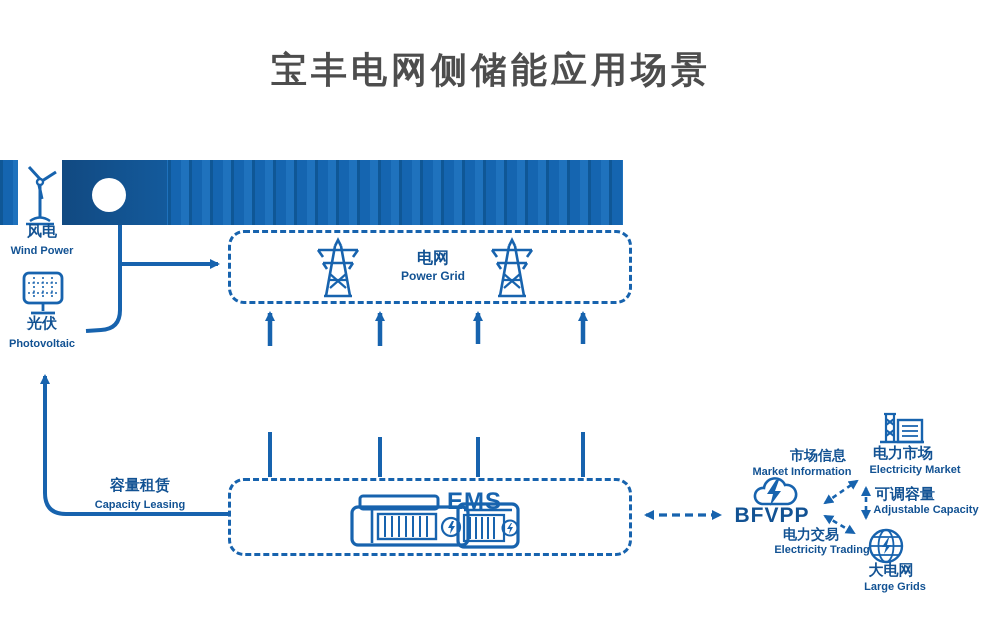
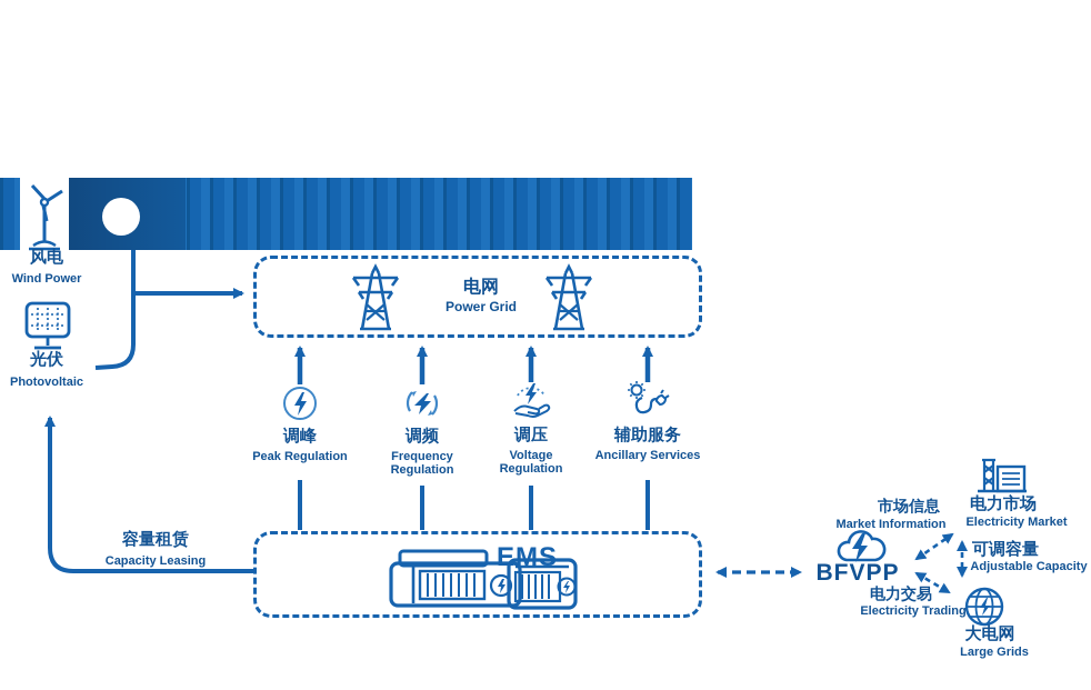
- 宝丰电网侧储能应用场景
  风电
  Wind Power
  光伏
  Photovoltaic
  电网
  Power Grid
+ 调峰
+ Peak Regulation
+ 调频
+ Frequency Regulation
+ 调压
+ Voltage Regulation
+ 辅助服务
+ Ancillary Services
  容量租赁
  Capacity Leasing
  EMS
  BFVPP
  市场信息
  Market Information
  电力市场
  Electricity Market
  可调容量
  Adjustable Capacity
  电力交易
  Electricity Trading
  大电网
  Large Grids
